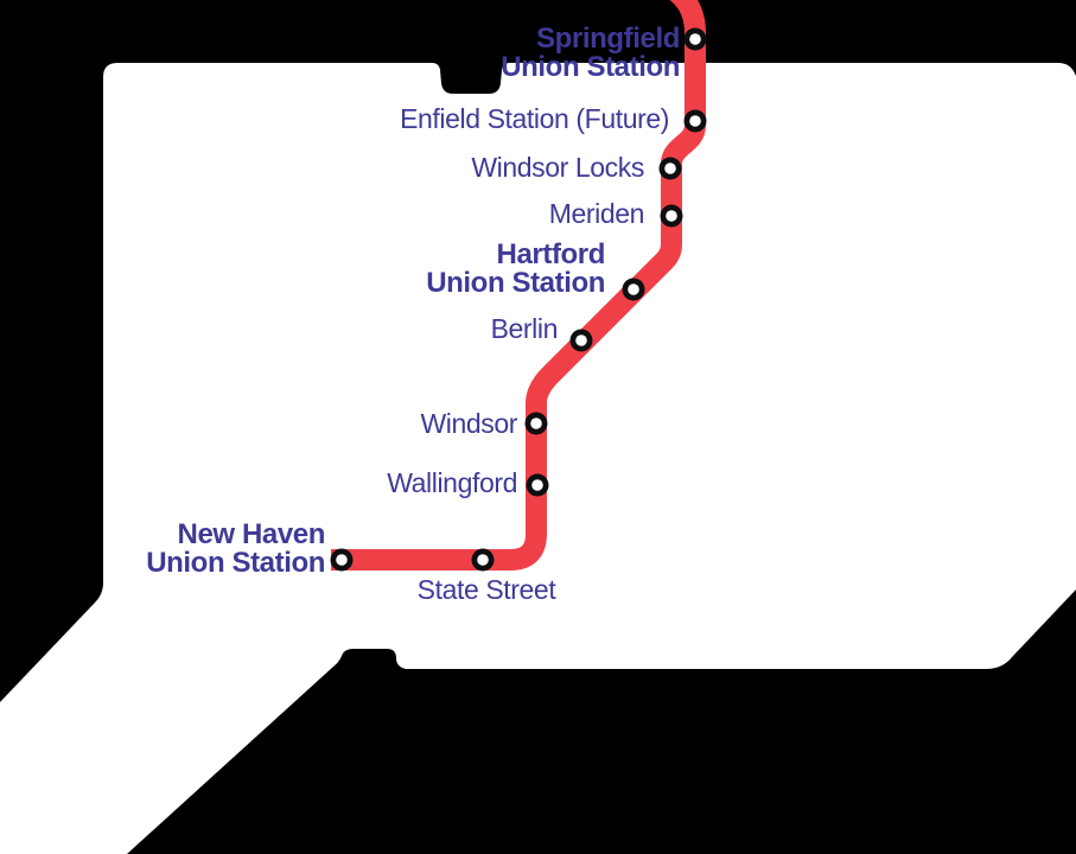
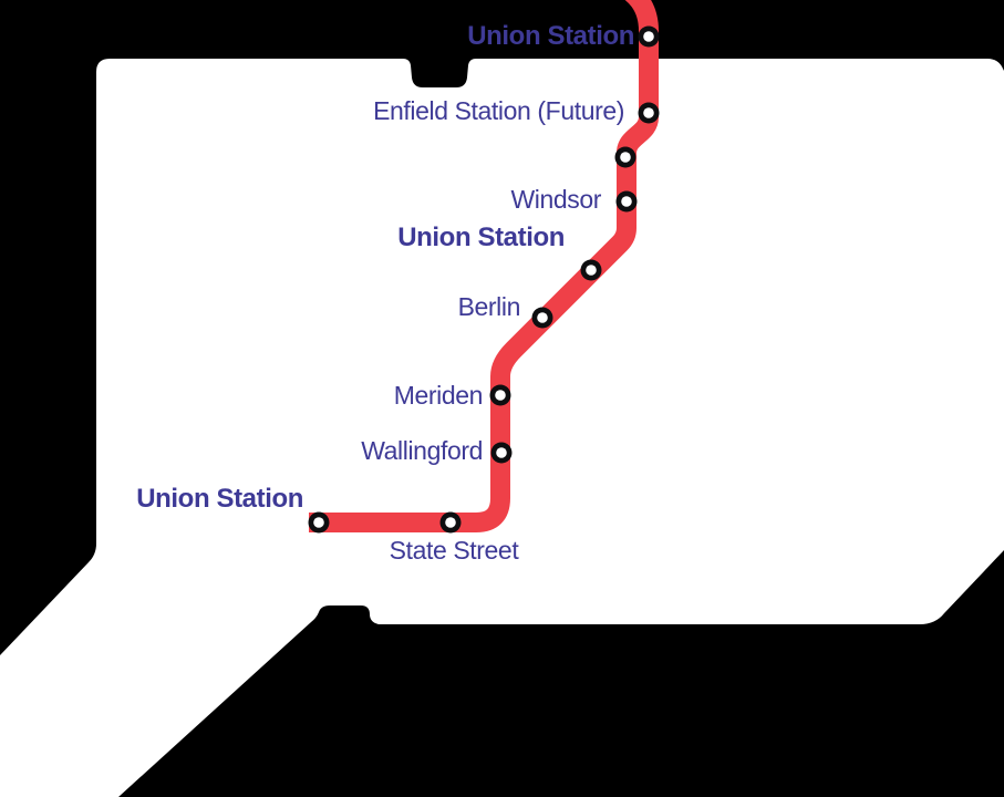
- Springfield
  Union Station
  Enfield Station (Future)
- Windsor Locks
- Meriden
+ Windsor
- Hartford
  Union Station
  Berlin
- Windsor
+ Meriden
  Wallingford
- New Haven
  Union Station
  State Street
